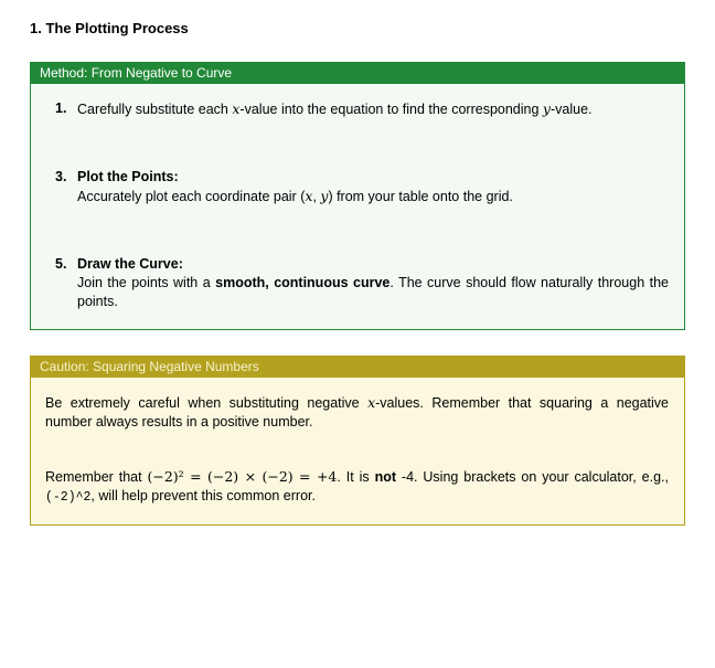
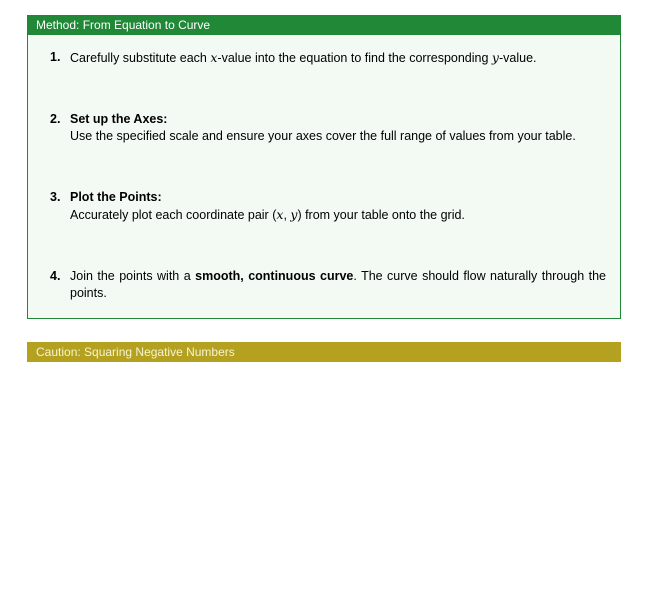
- 1. The Plotting Process
- Method: From Negative to Curve
+ Method: From Equation to Curve
  1.
  Carefully substitute each x-value into the equation to find the corresponding y-value.
+ 2.
+ Set up the Axes:
+ Use the specified scale and ensure your axes cover the full range of values from your table.
  3.
  Plot the Points:
  Accurately plot each coordinate pair (x, y) from your table onto the grid.
- 5.
+ 4.
- Draw the Curve:
  Join the points with a smooth, continuous curve. The curve should flow naturally through the points.
  Caution: Squaring Negative Numbers
- Be extremely careful when substituting negative x-values. Remember that squaring a negative number always results in a positive number.
- Remember that (−2)² = (−2) × (−2) = +4. It is not -4. Using brackets on your calculator, e.g., (-2)^2, will help prevent this common error.
